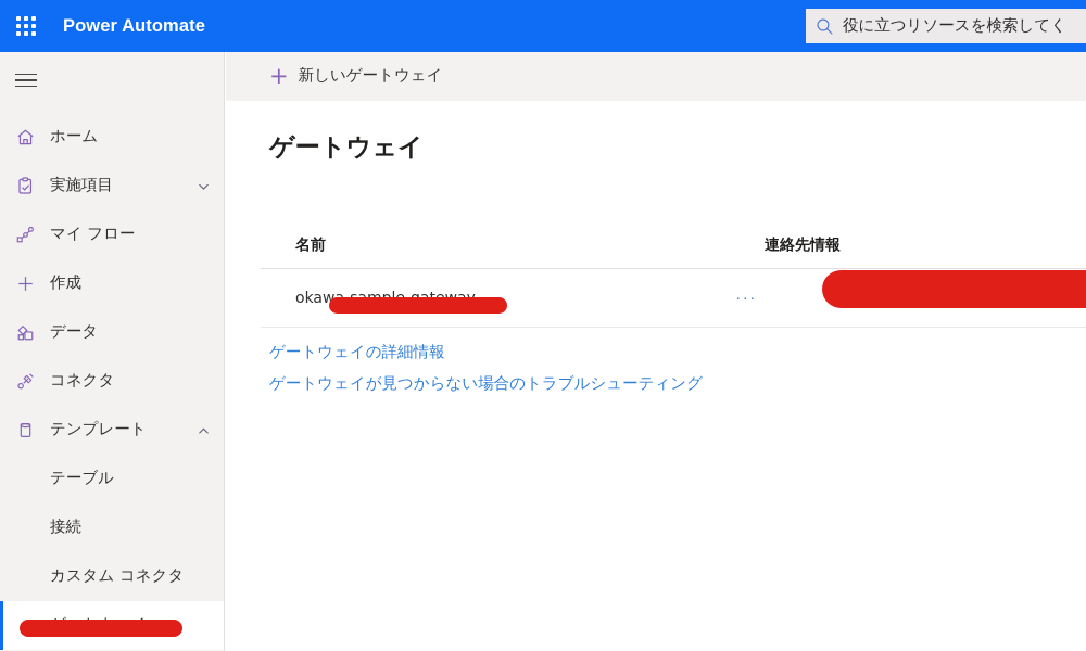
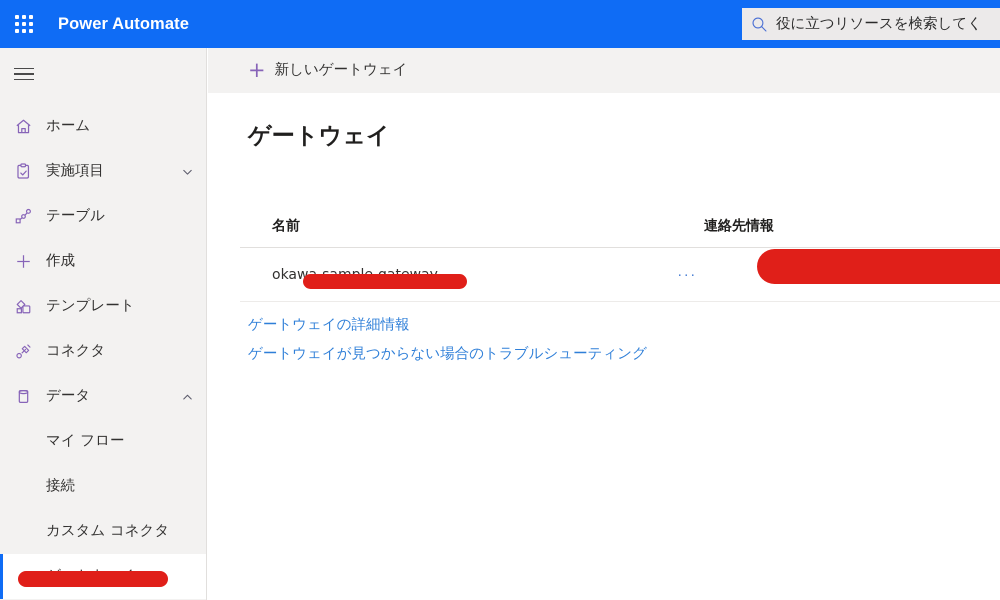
  Power Automate
  役に立つリソースを検索してく
  ホーム
  実施項目
- マイ フロー
+ テーブル
  作成
- データ
+ テンプレート
  コネクタ
- テンプレート
+ データ
- テーブル
+ マイ フロー
  接続
  カスタム コネクタ
  +
  新しいゲートウェイ
  ゲートウェイ
  名前
  連絡先情報
  ···
  ゲートウェイの詳細情報
  ゲートウェイが見つからない場合のトラブルシューティング
